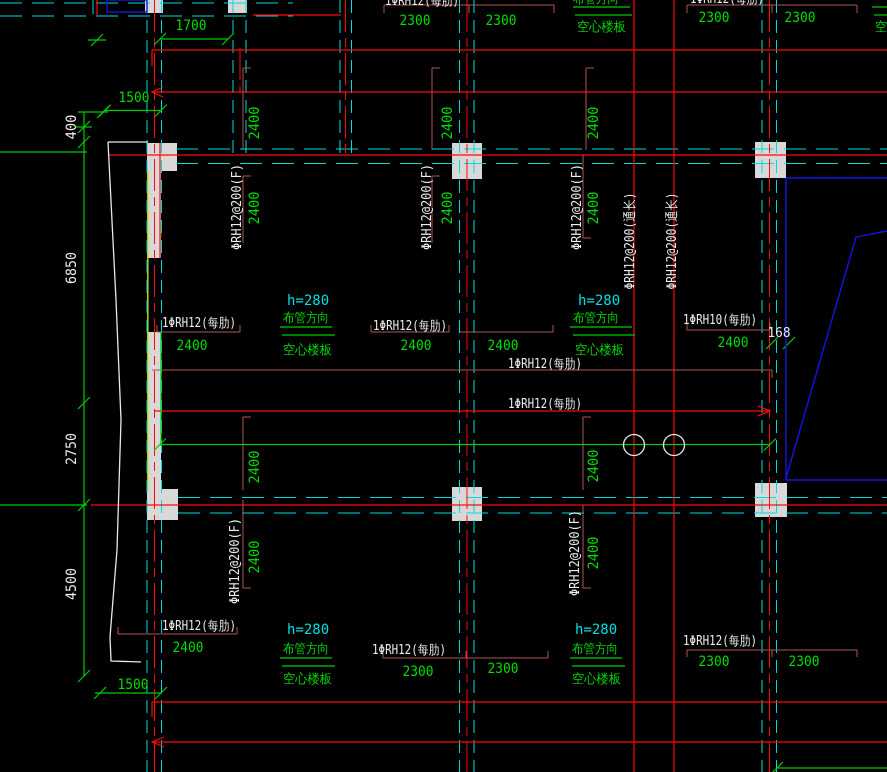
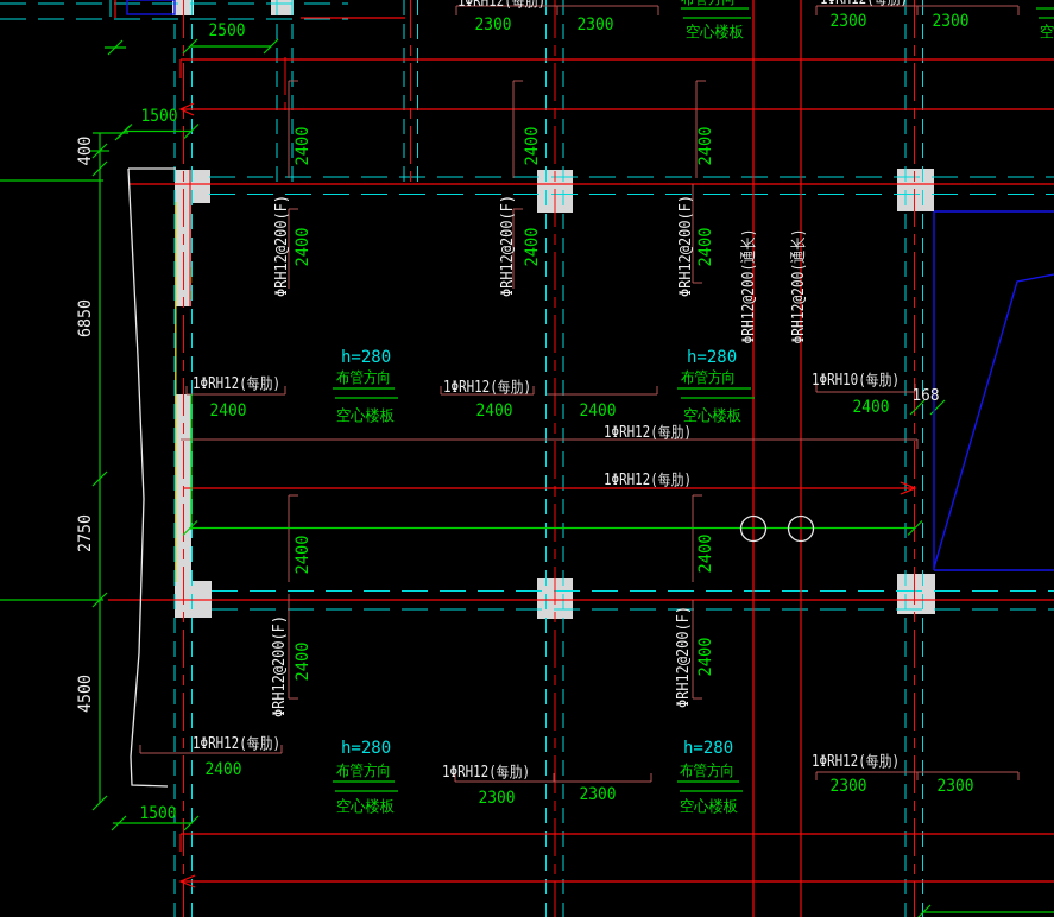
- 1700
+ 2500
  1500
  2300
  2300
  2300
  2300
  2400
  2400
  2400
  2400
  2400
  2300
  2300
  2300
  2300
  1500
  168
  1ΦRH12(每肋)
  1ΦRH12(每肋)
  1ΦRH10(每肋)
  1ΦRH12(每肋)
  1ΦRH12(每肋)
  1ΦRH12(每肋)
  1ΦRH12(每肋)
  1ΦRH12(每肋)
  1ΦRH12(每肋)
  h=280
  h=280
  h=280
  h=280
  布管方向
  布管方向
  布管方向
  布管方向
  空心楼板
  空心楼板
  空心楼板
  空心楼板
  空心楼板
